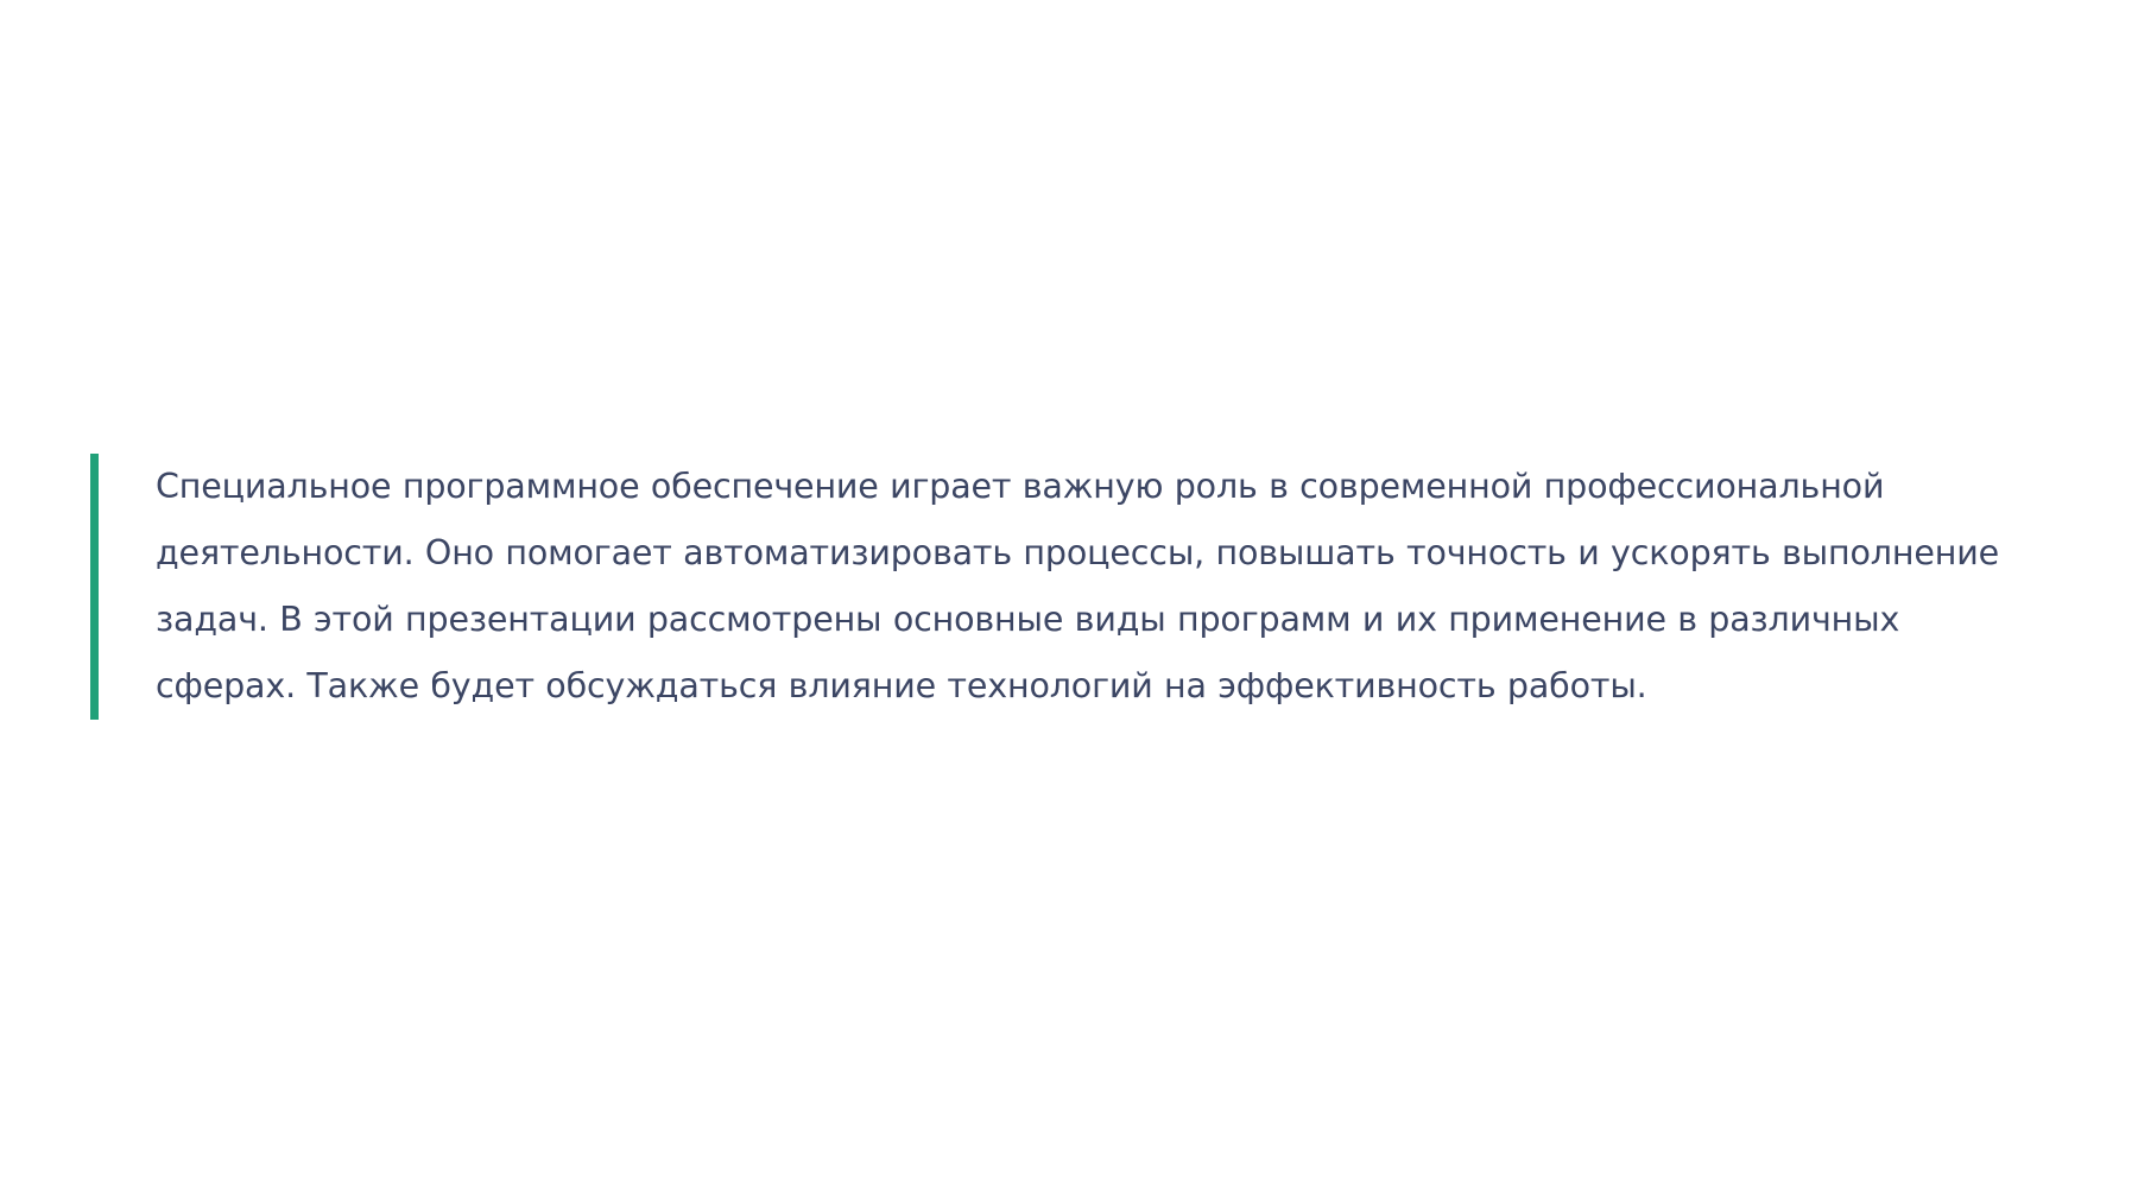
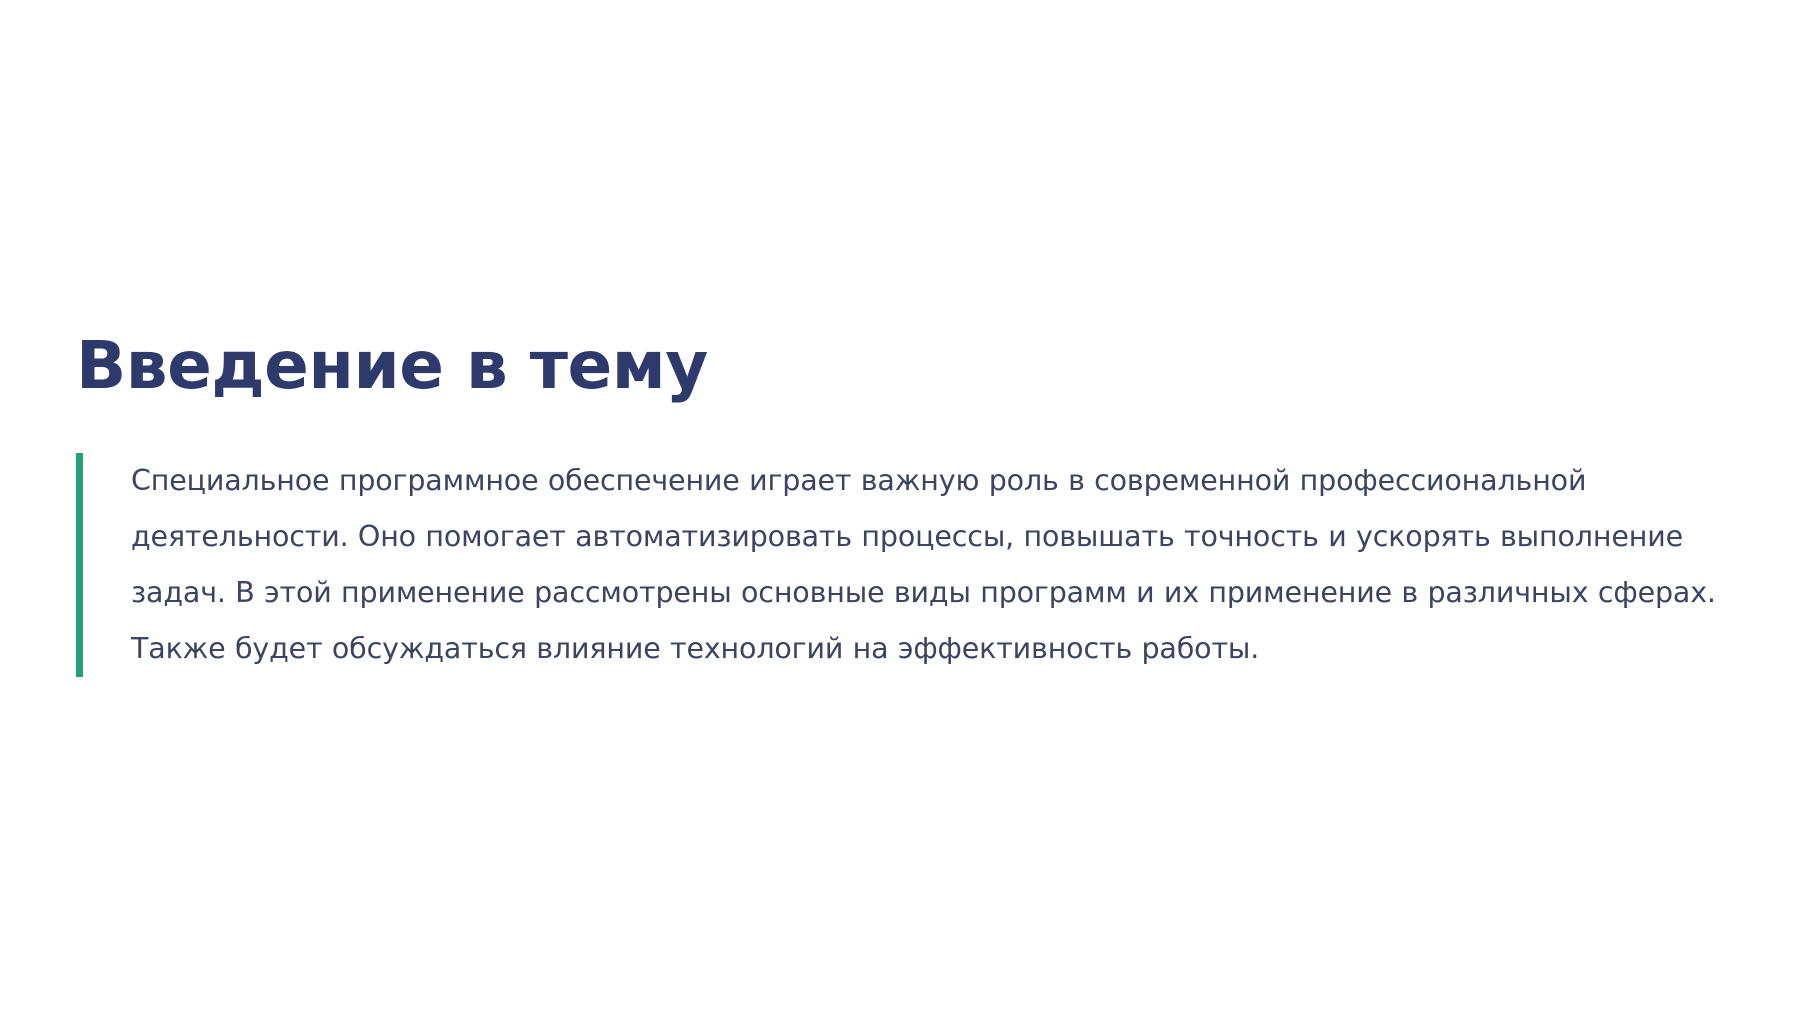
+ Введение в тему
- Специальное программное обеспечение играет важную роль в современной профессиональной деятельности. Оно помогает автоматизировать процессы, повышать точность и ускорять выполнение задач. В этой презентации рассмотрены основные виды программ и их применение в различных сферах. Также будет обсуждаться влияние технологий на эффективность работы.
+ Специальное программное обеспечение играет важную роль в современной профессиональной деятельности. Оно помогает автоматизировать процессы, повышать точность и ускорять выполнение задач. В этой применение рассмотрены основные виды программ и их применение в различных сферах. Также будет обсуждаться влияние технологий на эффективность работы.
